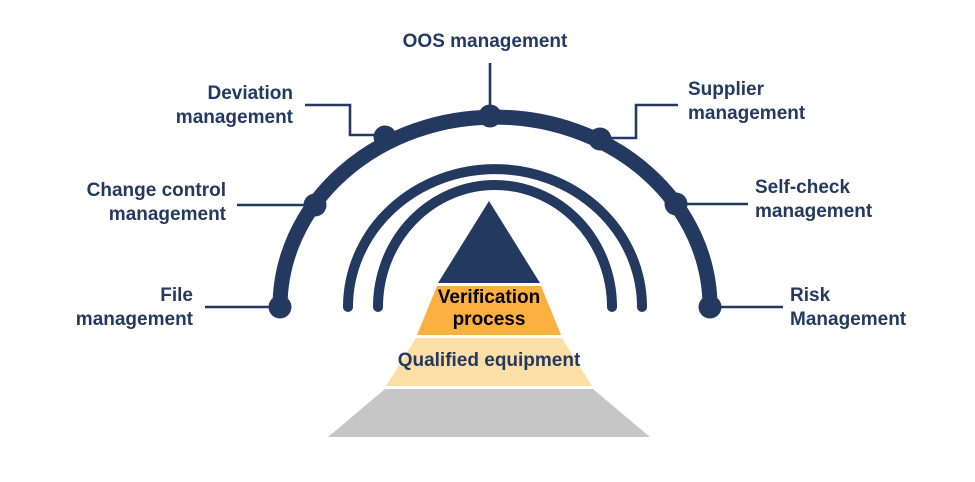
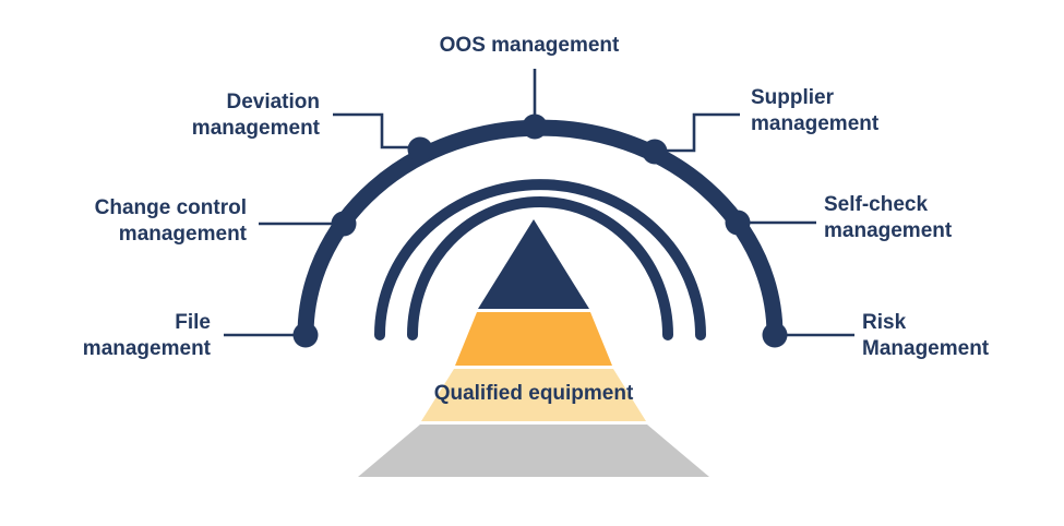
  OOS management
  Deviation
  management
  Supplier
  management
  Change control
  management
  Self-check
  management
  File
  management
  Risk
  Management
- Verification
- process
  Qualified equipment
